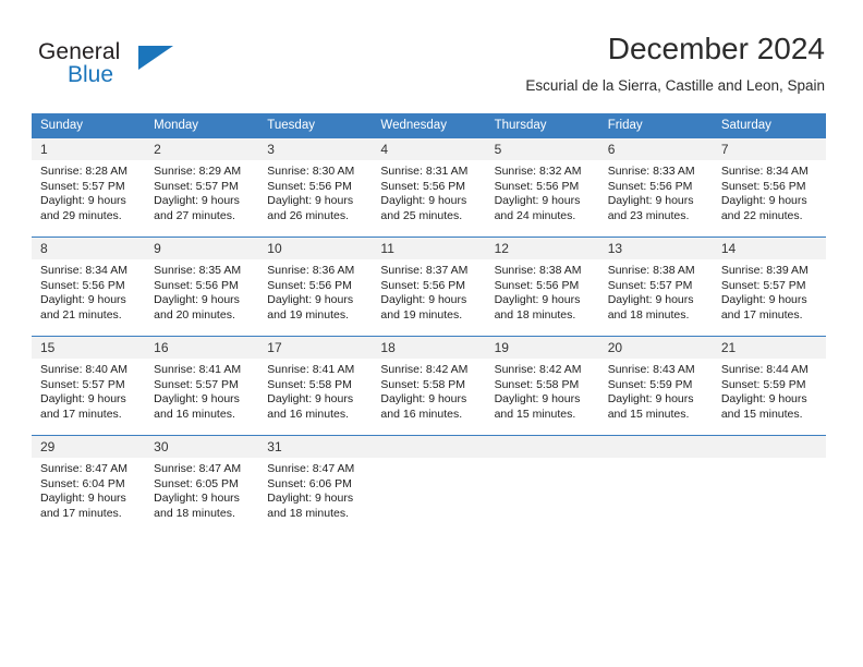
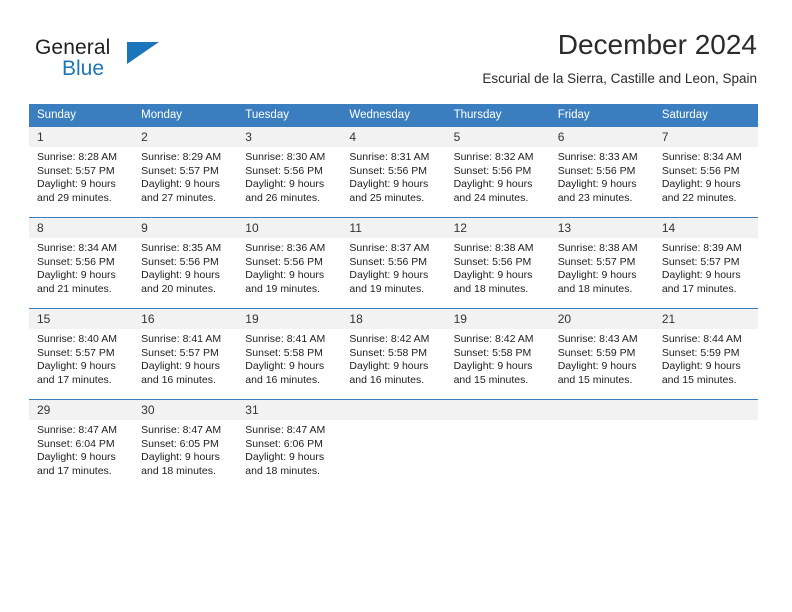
  General
  Blue
  December 2024
  Escurial de la Sierra, Castille and Leon, Spain
  Sunday	Monday	Tuesday	Wednesday	Thursday	Friday	Saturday
  1Sunrise: 8:28 AMSunset: 5:57 PMDaylight: 9 hoursand 29 minutes.	2Sunrise: 8:29 AMSunset: 5:57 PMDaylight: 9 hoursand 27 minutes.	3Sunrise: 8:30 AMSunset: 5:56 PMDaylight: 9 hoursand 26 minutes.	4Sunrise: 8:31 AMSunset: 5:56 PMDaylight: 9 hoursand 25 minutes.	5Sunrise: 8:32 AMSunset: 5:56 PMDaylight: 9 hoursand 24 minutes.	6Sunrise: 8:33 AMSunset: 5:56 PMDaylight: 9 hoursand 23 minutes.	7Sunrise: 8:34 AMSunset: 5:56 PMDaylight: 9 hoursand 22 minutes.
  8Sunrise: 8:34 AMSunset: 5:56 PMDaylight: 9 hoursand 21 minutes.	9Sunrise: 8:35 AMSunset: 5:56 PMDaylight: 9 hoursand 20 minutes.	10Sunrise: 8:36 AMSunset: 5:56 PMDaylight: 9 hoursand 19 minutes.	11Sunrise: 8:37 AMSunset: 5:56 PMDaylight: 9 hoursand 19 minutes.	12Sunrise: 8:38 AMSunset: 5:56 PMDaylight: 9 hoursand 18 minutes.	13Sunrise: 8:38 AMSunset: 5:57 PMDaylight: 9 hoursand 18 minutes.	14Sunrise: 8:39 AMSunset: 5:57 PMDaylight: 9 hoursand 17 minutes.
- 15Sunrise: 8:40 AMSunset: 5:57 PMDaylight: 9 hoursand 17 minutes.	16Sunrise: 8:41 AMSunset: 5:57 PMDaylight: 9 hoursand 16 minutes.	17Sunrise: 8:41 AMSunset: 5:58 PMDaylight: 9 hoursand 16 minutes.	18Sunrise: 8:42 AMSunset: 5:58 PMDaylight: 9 hoursand 16 minutes.	19Sunrise: 8:42 AMSunset: 5:58 PMDaylight: 9 hoursand 15 minutes.	20Sunrise: 8:43 AMSunset: 5:59 PMDaylight: 9 hoursand 15 minutes.	21Sunrise: 8:44 AMSunset: 5:59 PMDaylight: 9 hoursand 15 minutes.
+ 15Sunrise: 8:40 AMSunset: 5:57 PMDaylight: 9 hoursand 17 minutes.	16Sunrise: 8:41 AMSunset: 5:57 PMDaylight: 9 hoursand 16 minutes.	19Sunrise: 8:41 AMSunset: 5:58 PMDaylight: 9 hoursand 16 minutes.	18Sunrise: 8:42 AMSunset: 5:58 PMDaylight: 9 hoursand 16 minutes.	19Sunrise: 8:42 AMSunset: 5:58 PMDaylight: 9 hoursand 15 minutes.	20Sunrise: 8:43 AMSunset: 5:59 PMDaylight: 9 hoursand 15 minutes.	21Sunrise: 8:44 AMSunset: 5:59 PMDaylight: 9 hoursand 15 minutes.
  29Sunrise: 8:47 AMSunset: 6:04 PMDaylight: 9 hoursand 17 minutes.	30Sunrise: 8:47 AMSunset: 6:05 PMDaylight: 9 hoursand 18 minutes.	31Sunrise: 8:47 AMSunset: 6:06 PMDaylight: 9 hoursand 18 minutes.
